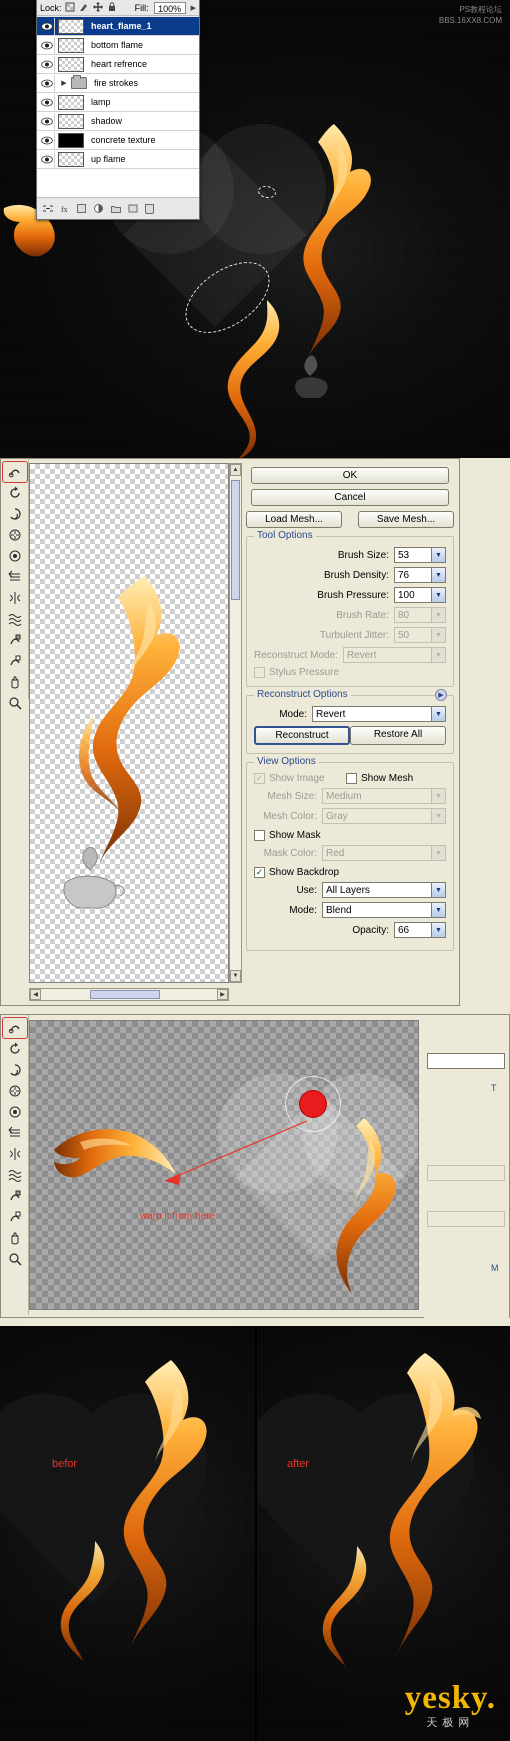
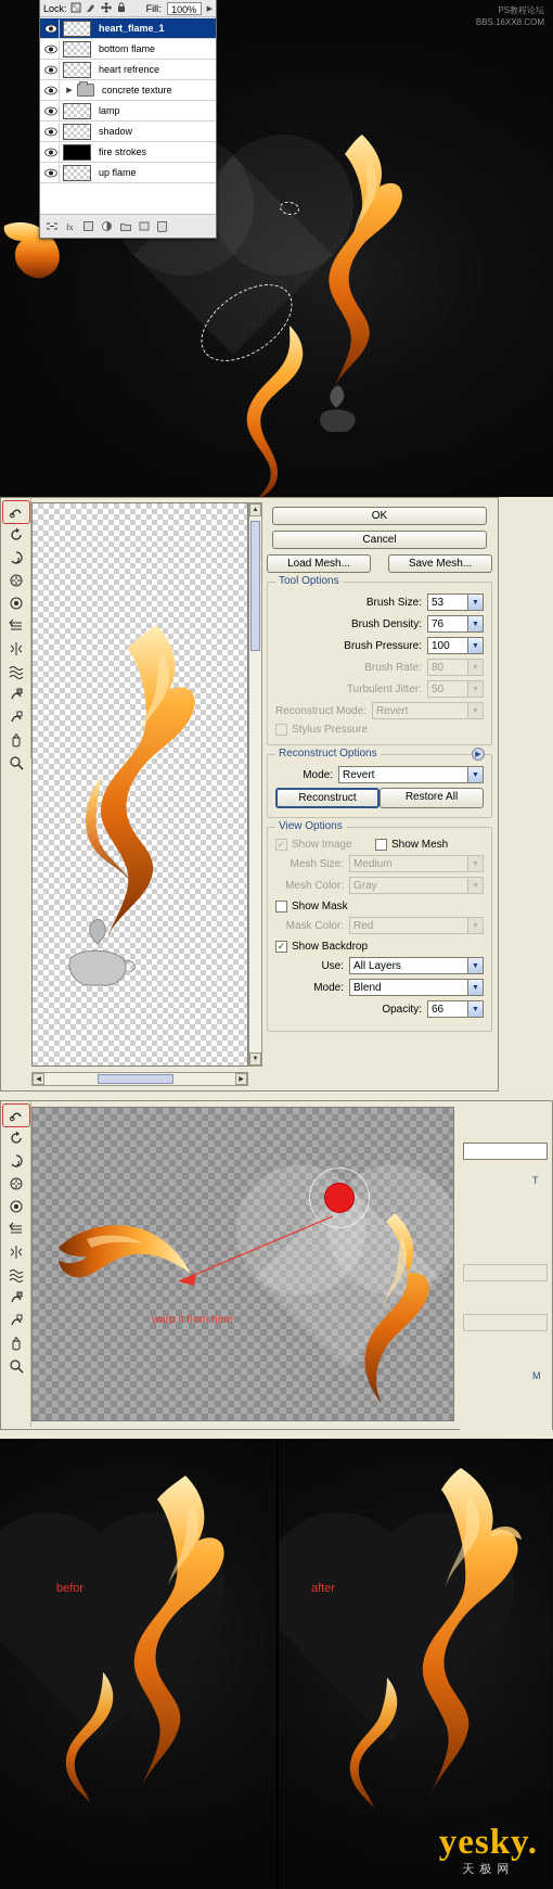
  PS教程论坛
  BBS.16XX8.COM
  Lock:
  Fill:
  100%
  heart_flame_1
  bottom flame
  heart refrence
- fire strokes
+ concrete texture
  lamp
  shadow
- concrete texture
+ fire strokes
  up flame
  fx
  OK
  Cancel
  Load Mesh...
  Save Mesh...
  Tool Options
  Brush Size:
  53
  Brush Density:
  76
  Brush Pressure:
  100
  Brush Rate:
  80
  Turbulent Jitter:
  50
  Reconstruct Mode:
  Revert
  Stylus Pressure
  Reconstruct Options
  Mode:
  Revert
  Reconstruct
  Restore All
  View Options
  ✓
  Show Image
  Show Mesh
  Mesh Size:
  Medium
  Mesh Color:
  Gray
  Show Mask
  Mask Color:
  Red
  ✓
  Show Backdrop
  Use:
  All Layers
  Mode:
  Blend
  Opacity:
  66
  warp it from here
  T
  M
  befor
  after
  yesky.
  天极网
